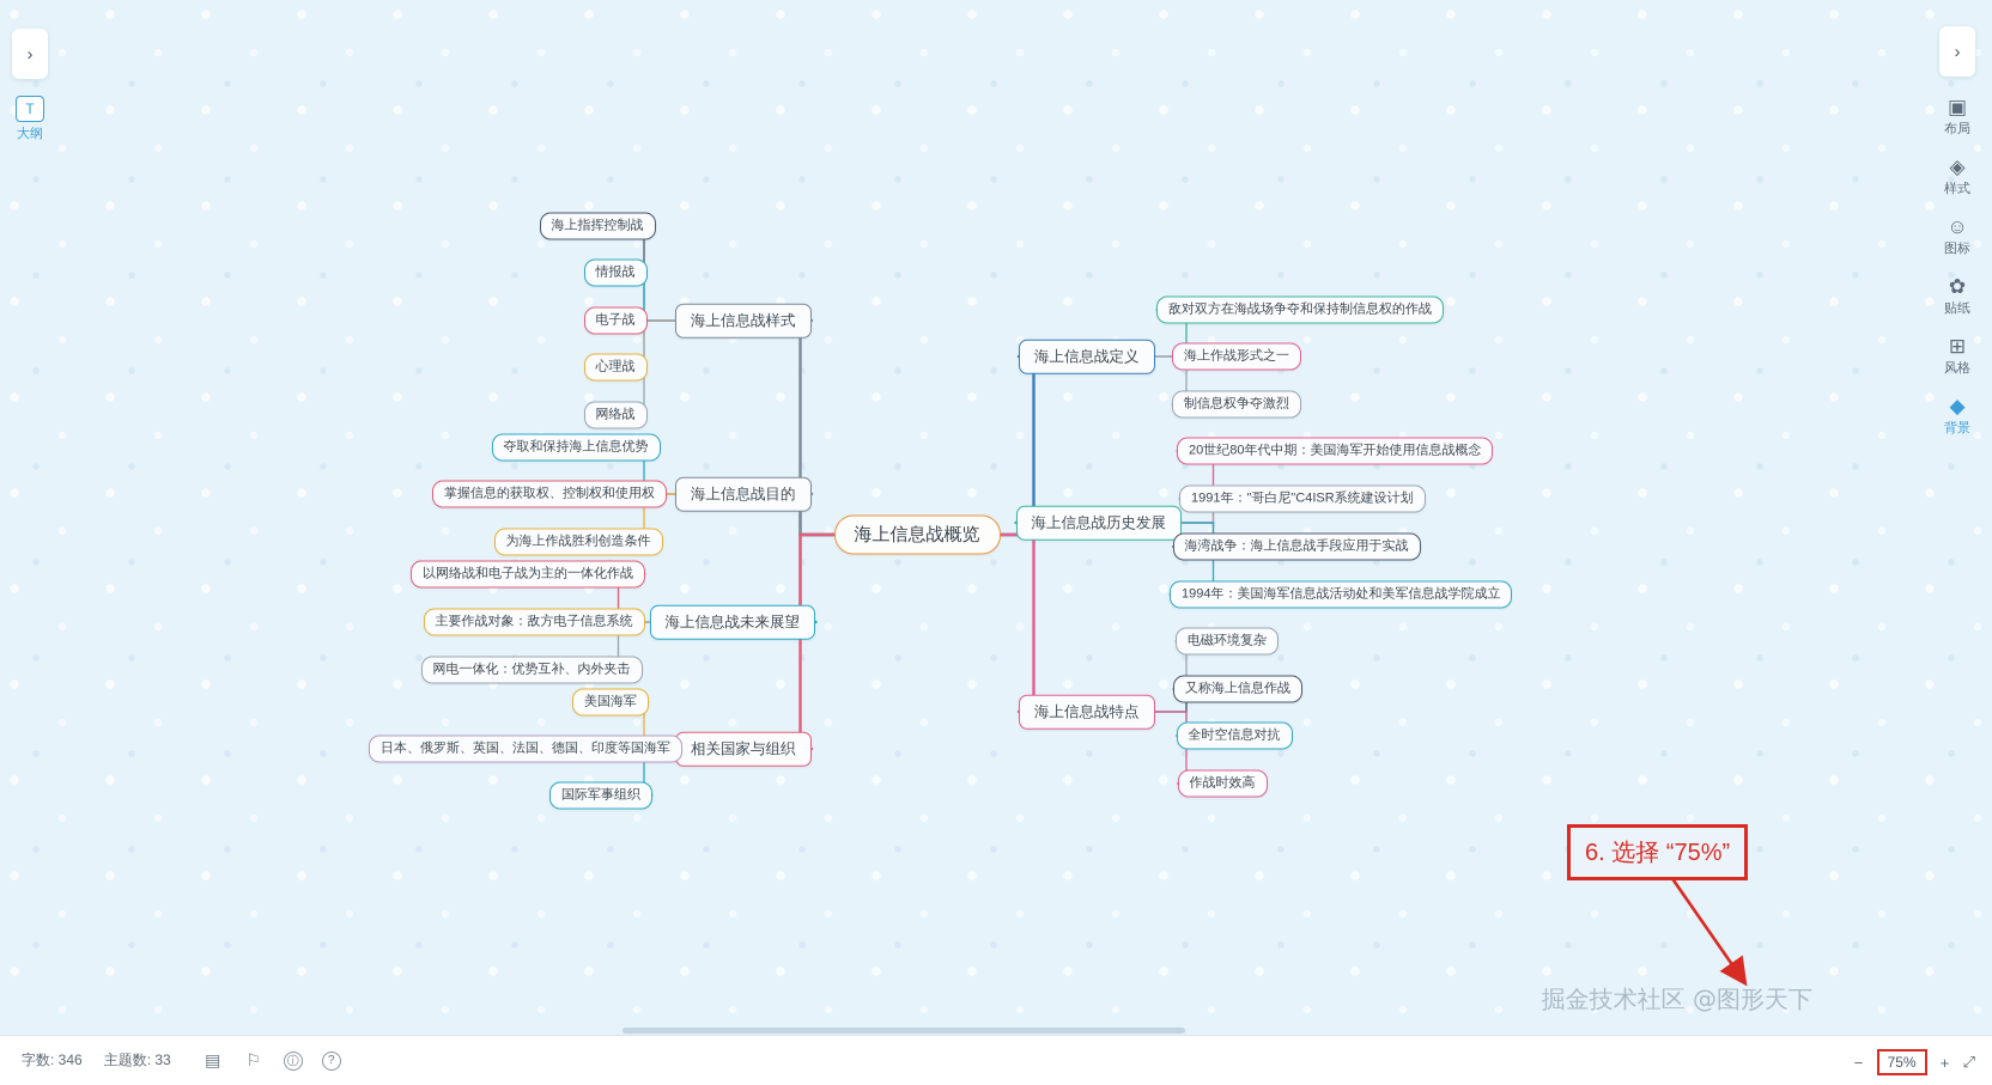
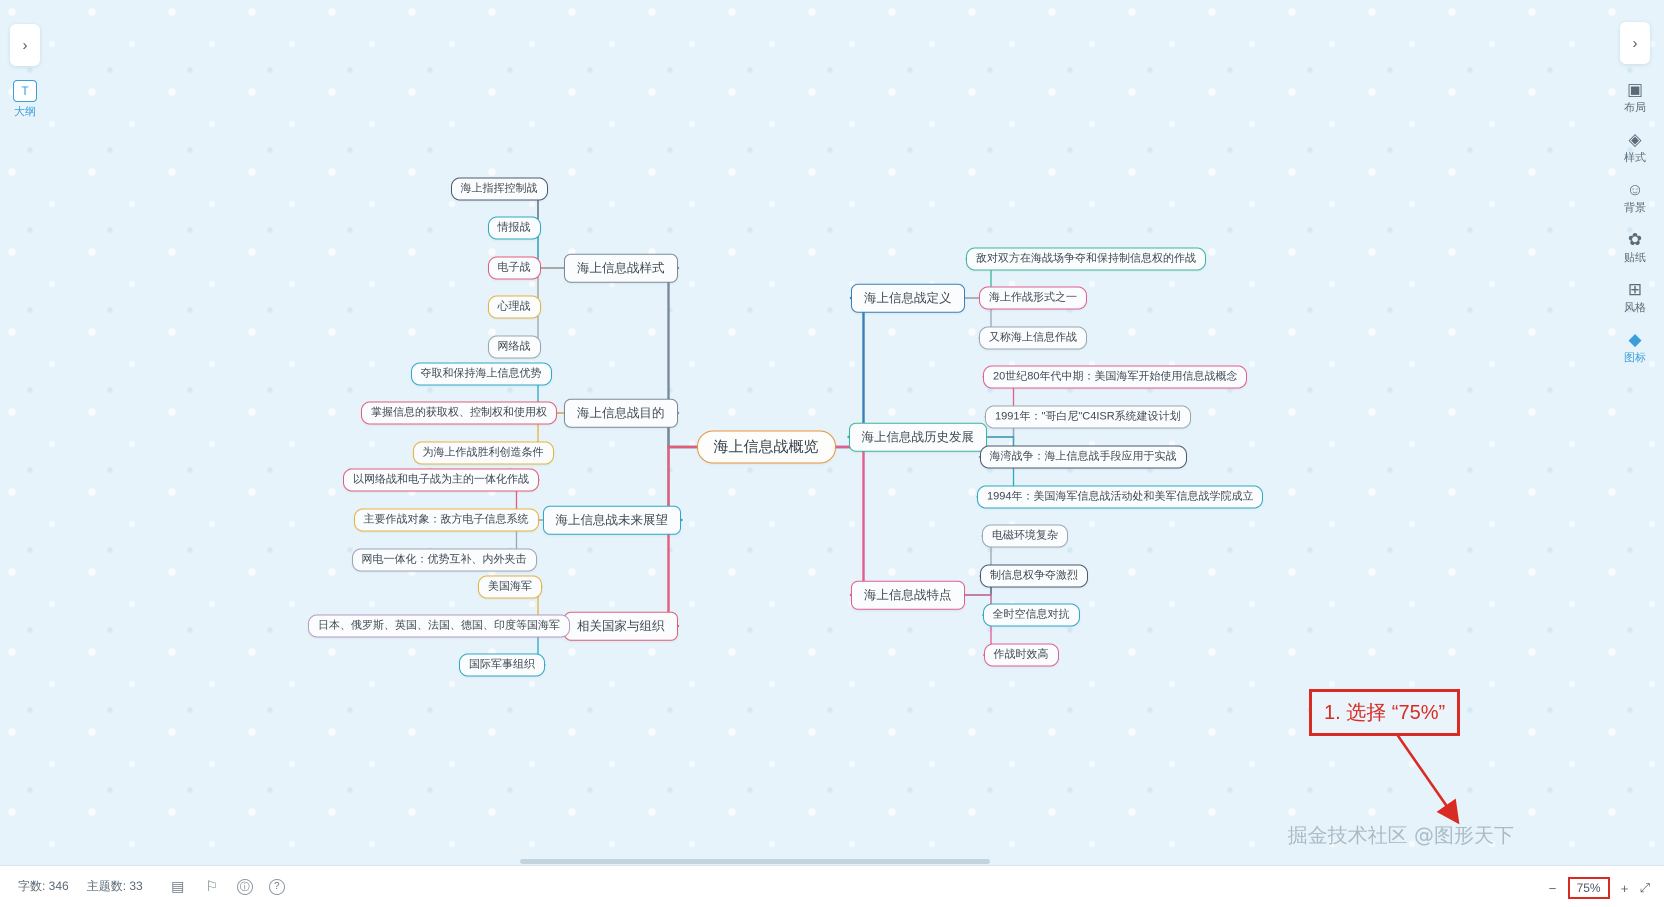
  ›
  T
  大纲
  ›
  ▣
  布局
  ◈
  样式
  ☺
- 图标
+ 背景
  ✿
  贴纸
  ⊞
  风格
  ◆
- 背景
+ 图标
  海上信息战概览
  海上信息战样式
  海上指挥控制战
  情报战
  电子战
  心理战
  网络战
  海上信息战目的
  夺取和保持海上信息优势
  掌握信息的获取权、控制权和使用权
  为海上作战胜利创造条件
  海上信息战未来展望
  以网络战和电子战为主的一体化作战
  主要作战对象：敌方电子信息系统
  网电一体化：优势互补、内外夹击
  相关国家与组织
  美国海军
  日本、俄罗斯、英国、法国、德国、印度等国海军
  国际军事组织
  海上信息战定义
  敌对双方在海战场争夺和保持制信息权的作战
  海上作战形式之一
- 制信息权争夺激烈
+ 又称海上信息作战
  海上信息战历史发展
  20世纪80年代中期：美国海军开始使用信息战概念
  1991年："哥白尼"C4ISR系统建设计划
  海湾战争：海上信息战手段应用于实战
  1994年：美国海军信息战活动处和美军信息战学院成立
  海上信息战特点
  电磁环境复杂
- 又称海上信息作战
+ 制信息权争夺激烈
  全时空信息对抗
  作战时效高
  掘金技术社区 @图形天下
- 6. 选择 “75%”
+ 1. 选择 “75%”
  字数: 346
  主题数: 33
  ▤
  ⚐
  ⓘ
  ?
  −
  75%
  +
  ⤢
